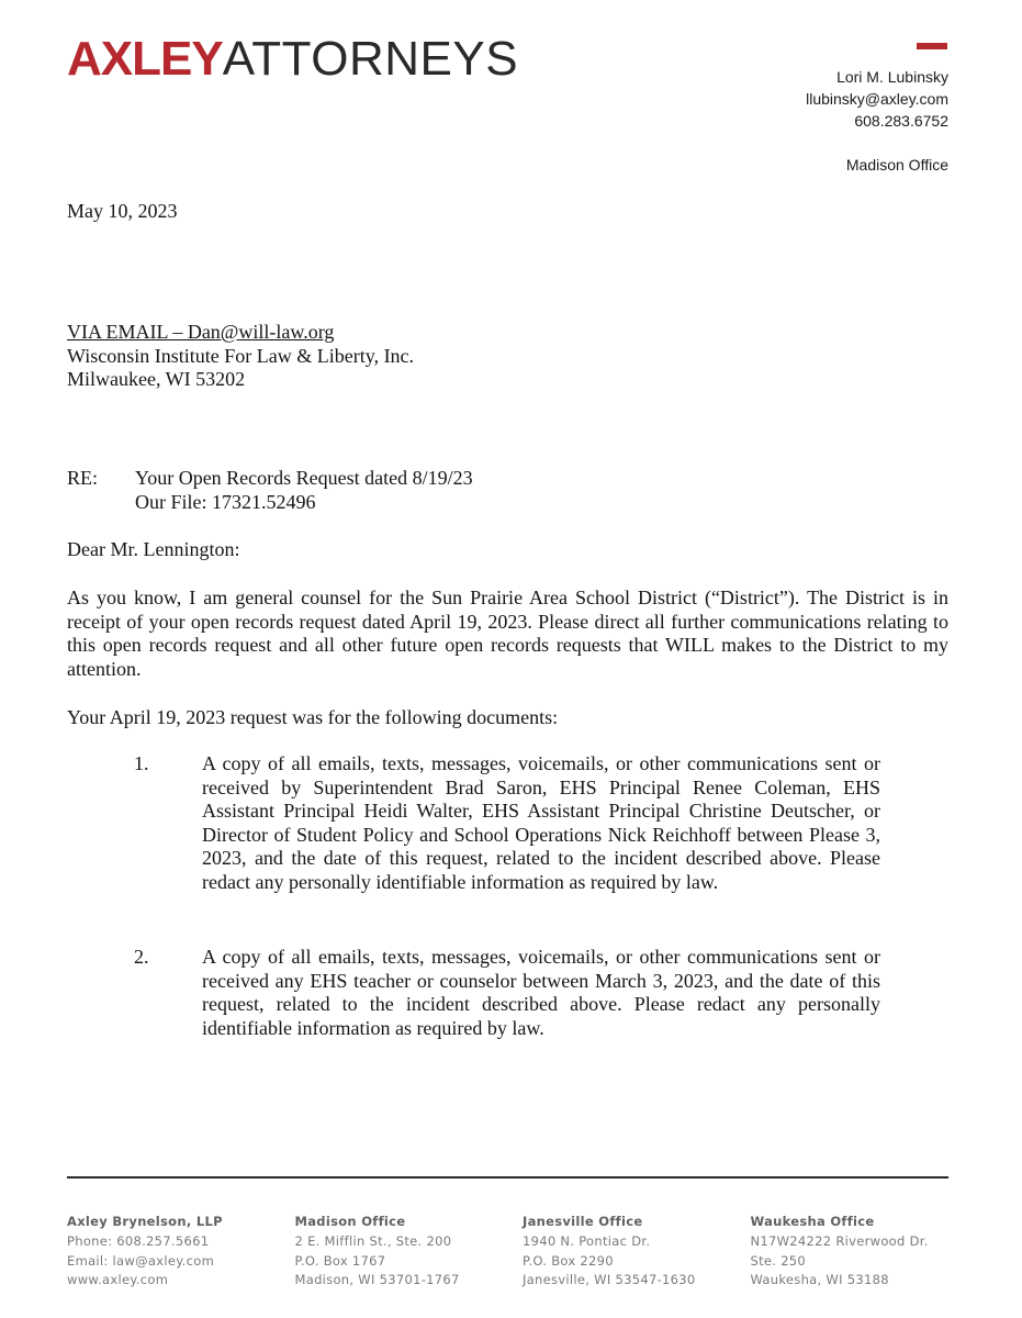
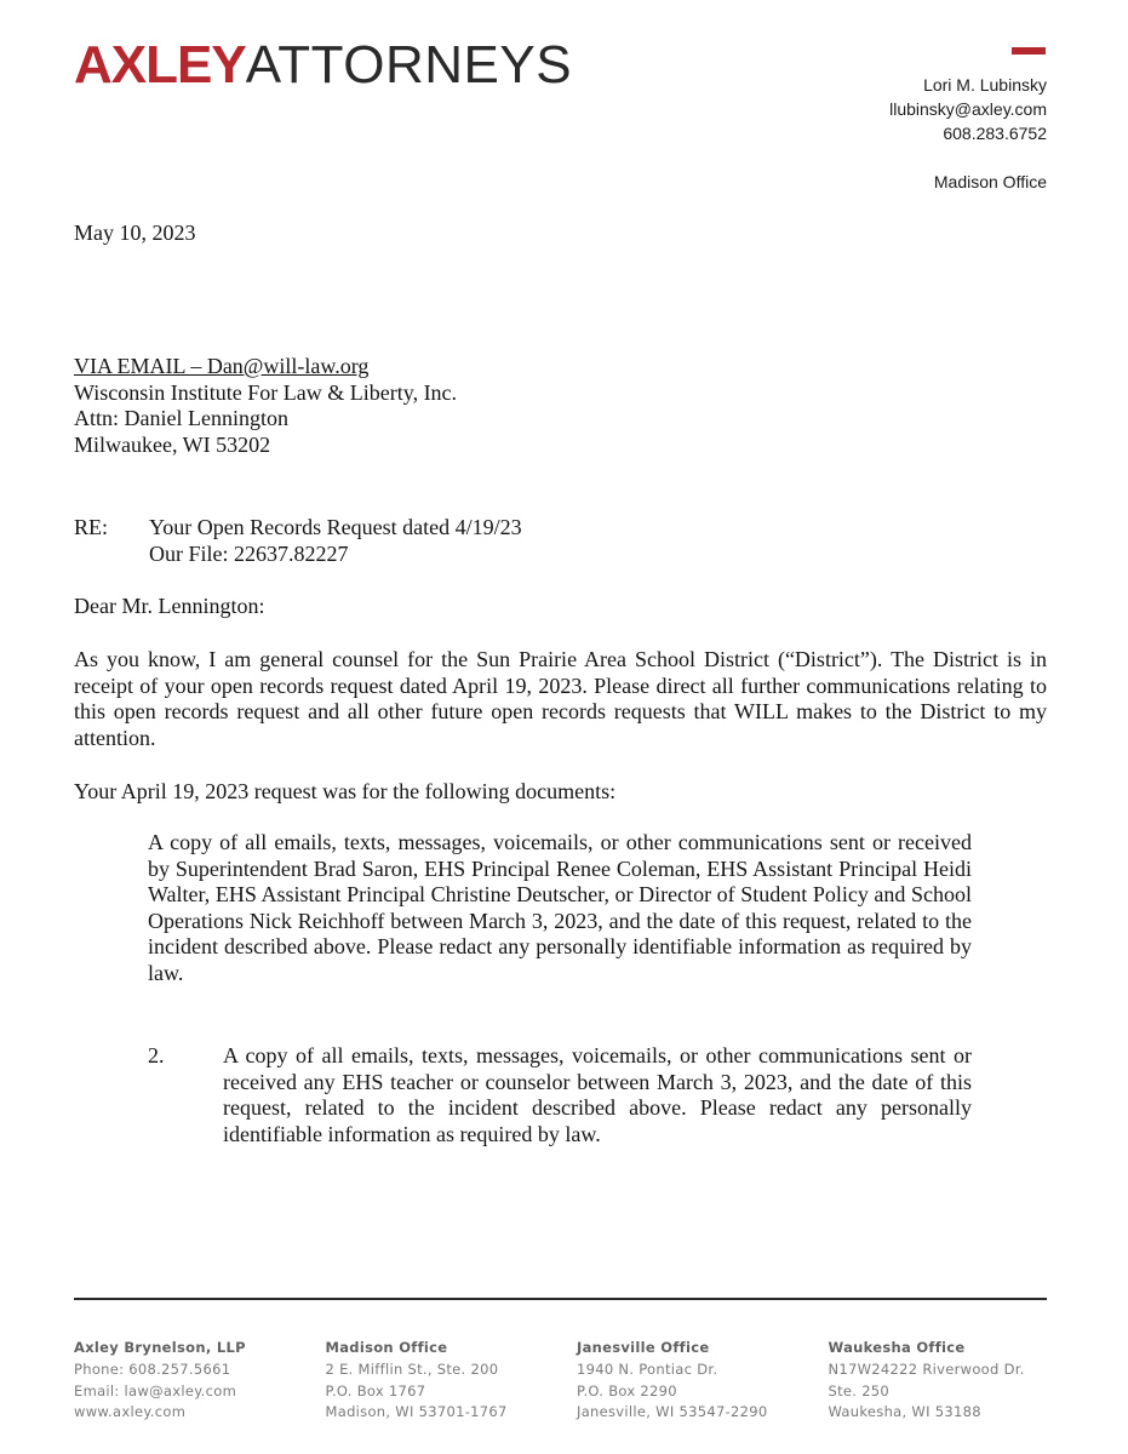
  AXLEYATTORNEYS
  Lori M. Lubinsky
  llubinsky@axley.com
  608.283.6752
  Madison Office
  May 10, 2023
  VIA EMAIL – Dan@will-law.org
  Wisconsin Institute For Law & Liberty, Inc.
+ Attn: Daniel Lennington
  Milwaukee, WI 53202
  RE:
- Your Open Records Request dated 8/19/23
+ Your Open Records Request dated 4/19/23
- Our File: 17321.52496
+ Our File: 22637.82227
  Dear Mr. Lennington:
  As you know, I am general counsel for the Sun Prairie Area School District (“District”). The District is in receipt of your open records request dated April 19, 2023. Please direct all further communications relating to this open records request and all other future open records requests that WILL makes to the District to my attention.
  Your April 19, 2023 request was for the following documents:
- 1.
- A copy of all emails, texts, messages, voicemails, or other communications sent or received by Superintendent Brad Saron, EHS Principal Renee Coleman, EHS Assistant Principal Heidi Walter, EHS Assistant Principal Christine Deutscher, or Director of Student Policy and School Operations Nick Reichhoff between Please 3, 2023, and the date of this request, related to the incident described above. Please redact any personally identifiable information as required by law.
+ A copy of all emails, texts, messages, voicemails, or other communications sent or received by Superintendent Brad Saron, EHS Principal Renee Coleman, EHS Assistant Principal Heidi Walter, EHS Assistant Principal Christine Deutscher, or Director of Student Policy and School Operations Nick Reichhoff between March 3, 2023, and the date of this request, related to the incident described above. Please redact any personally identifiable information as required by law.
  2.
  A copy of all emails, texts, messages, voicemails, or other communications sent or received any EHS teacher or counselor between March 3, 2023, and the date of this request, related to the incident described above. Please redact any personally identifiable information as required by law.
  Axley Brynelson, LLP
  Phone: 608.257.5661
  Email: law@axley.com
  www.axley.com
  Madison Office
  2 E. Mifflin St., Ste. 200
  P.O. Box 1767
  Madison, WI 53701-1767
  Janesville Office
  1940 N. Pontiac Dr.
  P.O. Box 2290
- Janesville, WI 53547-1630
+ Janesville, WI 53547-2290
  Waukesha Office
  N17W24222 Riverwood Dr.
  Ste. 250
  Waukesha, WI 53188
